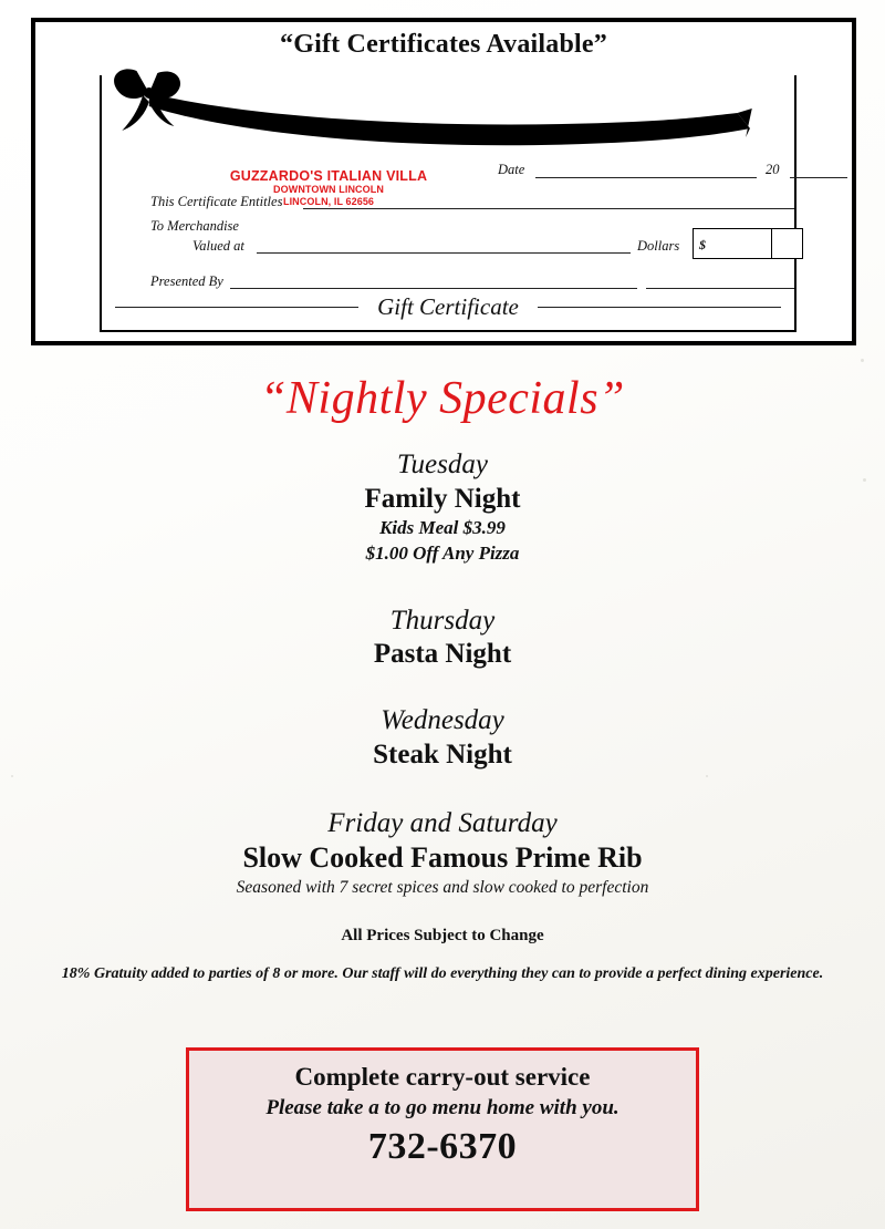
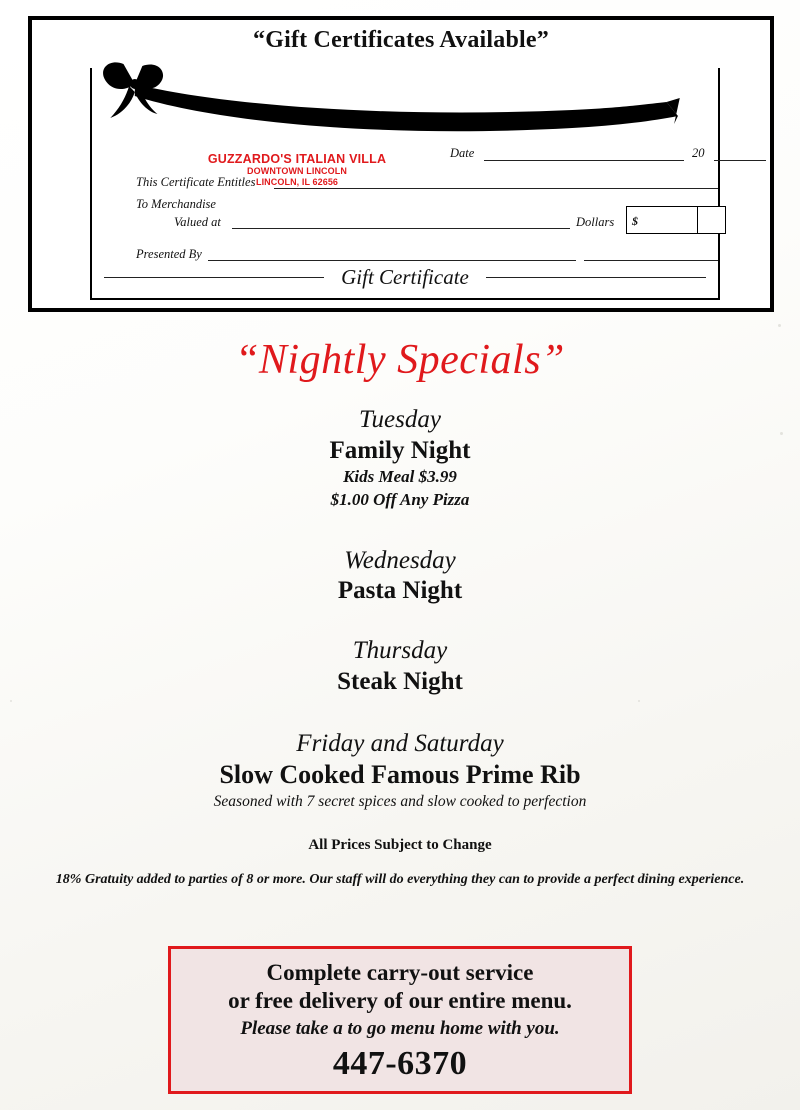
  “Gift Certificates Available”
  GUZZARDO'S ITALIAN VILLA
  DOWNTOWN LINCOLN
  LINCOLN, IL 62656
  Date
  20
  This Certificate Entitles
  To Merchandise
  Valued at
  Dollars
  $
  Presented By
  Gift Certificate
  “Nightly Specials”
  Tuesday
  Family Night
  Kids Meal $3.99
  $1.00 Off Any Pizza
- Thursday
+ Wednesday
  Pasta Night
- Wednesday
+ Thursday
  Steak Night
  Friday and Saturday
  Slow Cooked Famous Prime Rib
  Seasoned with 7 secret spices and slow cooked to perfection
  All Prices Subject to Change
  18% Gratuity added to parties of 8 or more. Our staff will do everything they can to provide a perfect dining experience.
  Complete carry-out service
+ or free delivery of our entire menu.
  Please take a to go menu home with you.
- 732-6370
+ 447-6370
